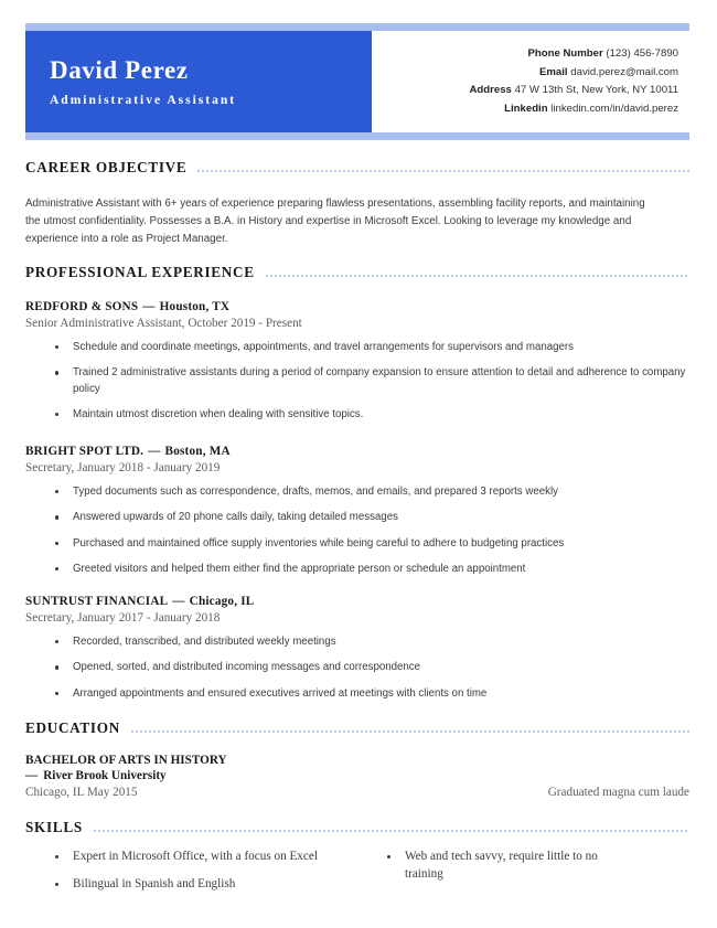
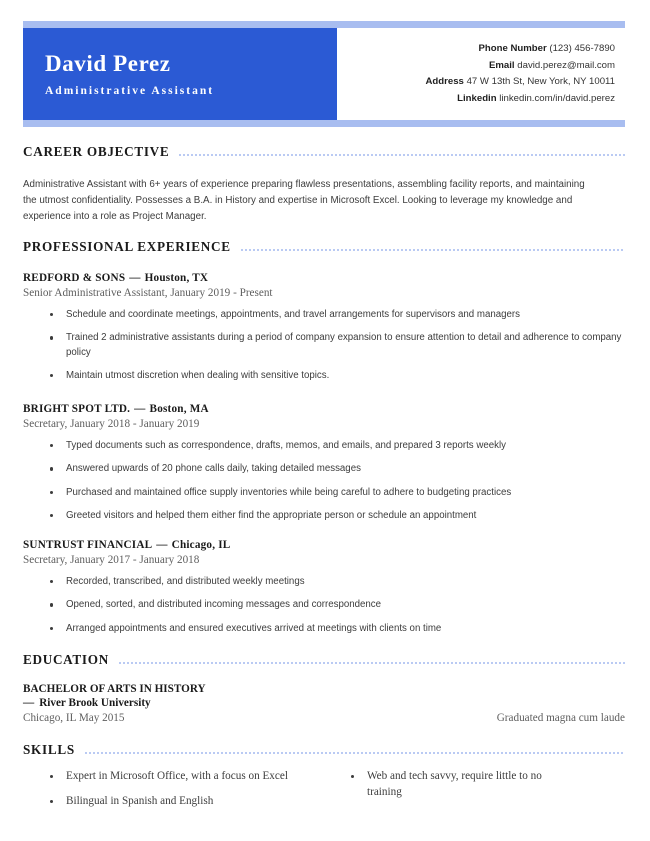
  David Perez
  Administrative Assistant
  Phone Number (123) 456-7890
  Email david.perez@mail.com
  Address 47 W 13th St, New York, NY 10011
  Linkedin linkedin.com/in/david.perez
  CAREER OBJECTIVE
  Administrative Assistant with 6+ years of experience preparing flawless presentations, assembling facility reports, and maintaining the utmost confidentiality. Possesses a B.A. in History and expertise in Microsoft Excel. Looking to leverage my knowledge and experience into a role as Project Manager.
  PROFESSIONAL EXPERIENCE
  REDFORD & SONS — Houston, TX
- Senior Administrative Assistant, October 2019 - Present
+ Senior Administrative Assistant, January 2019 - Present
  Schedule and coordinate meetings, appointments, and travel arrangements for supervisors and managers
  Trained 2 administrative assistants during a period of company expansion to ensure attention to detail and adherence to company policy
  Maintain utmost discretion when dealing with sensitive topics.
  BRIGHT SPOT LTD. — Boston, MA
  Secretary, January 2018 - January 2019
  Typed documents such as correspondence, drafts, memos, and emails, and prepared 3 reports weekly
  Answered upwards of 20 phone calls daily, taking detailed messages
  Purchased and maintained office supply inventories while being careful to adhere to budgeting practices
  Greeted visitors and helped them either find the appropriate person or schedule an appointment
  SUNTRUST FINANCIAL — Chicago, IL
  Secretary, January 2017 - January 2018
  Recorded, transcribed, and distributed weekly meetings
  Opened, sorted, and distributed incoming messages and correspondence
  Arranged appointments and ensured executives arrived at meetings with clients on time
  EDUCATION
  BACHELOR OF ARTS IN HISTORY
  — River Brook University
  Chicago, IL May 2015
  Graduated magna cum laude
  SKILLS
  Expert in Microsoft Office, with a focus on Excel
  Bilingual in Spanish and English
  Web and tech savvy, require little to no training
